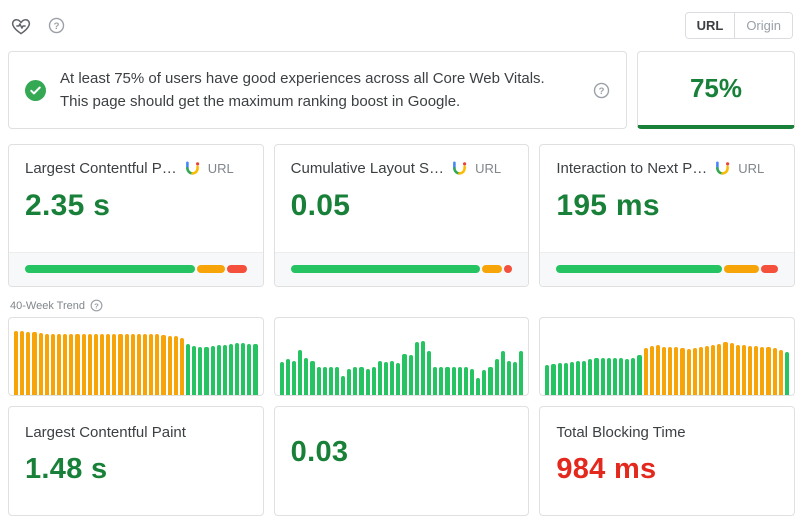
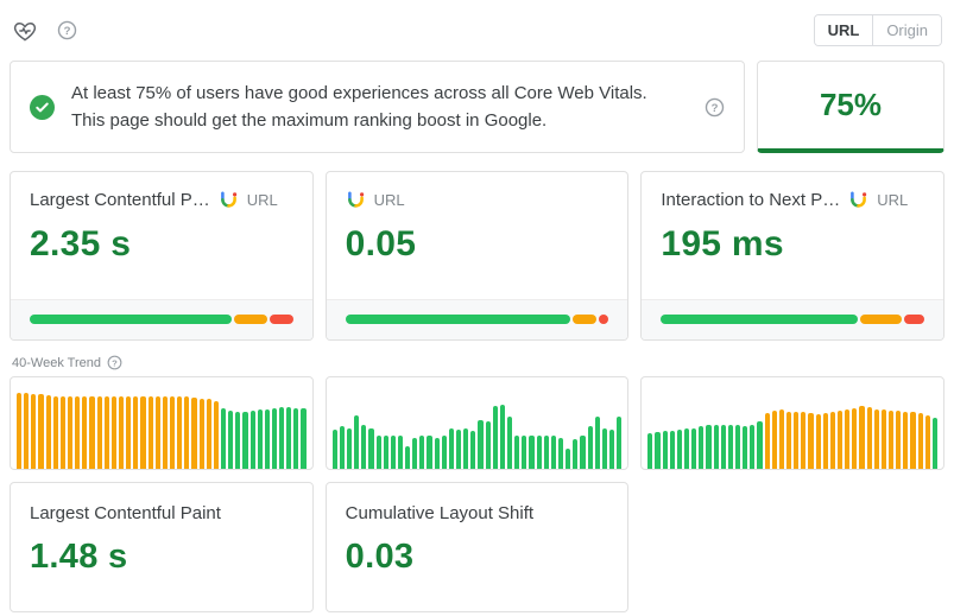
  ?
  URL
  Origin
  At least 75% of users have good experiences across all Core Web Vitals. This page should get the maximum ranking boost in Google.
  ?
  75%
  Largest Contentful P…
  URL
  2.35 s
- Cumulative Layout S…
  URL
  0.05
  Interaction to Next P…
  URL
  195 ms
  40-Week Trend
  ?
  Largest Contentful Paint
  1.48 s
+ Cumulative Layout Shift
  0.03
- Total Blocking Time
- 984 ms
